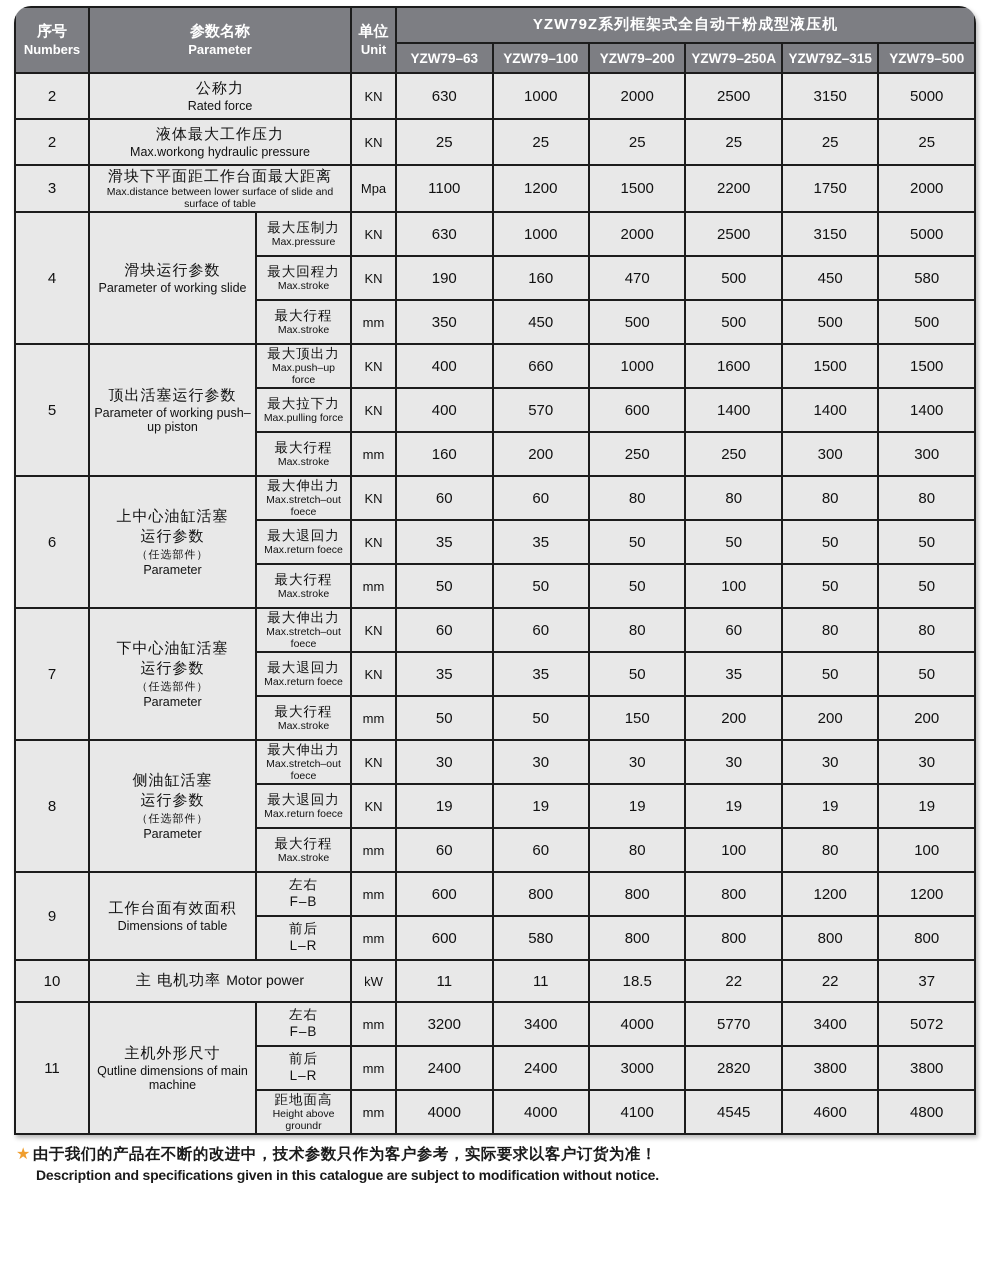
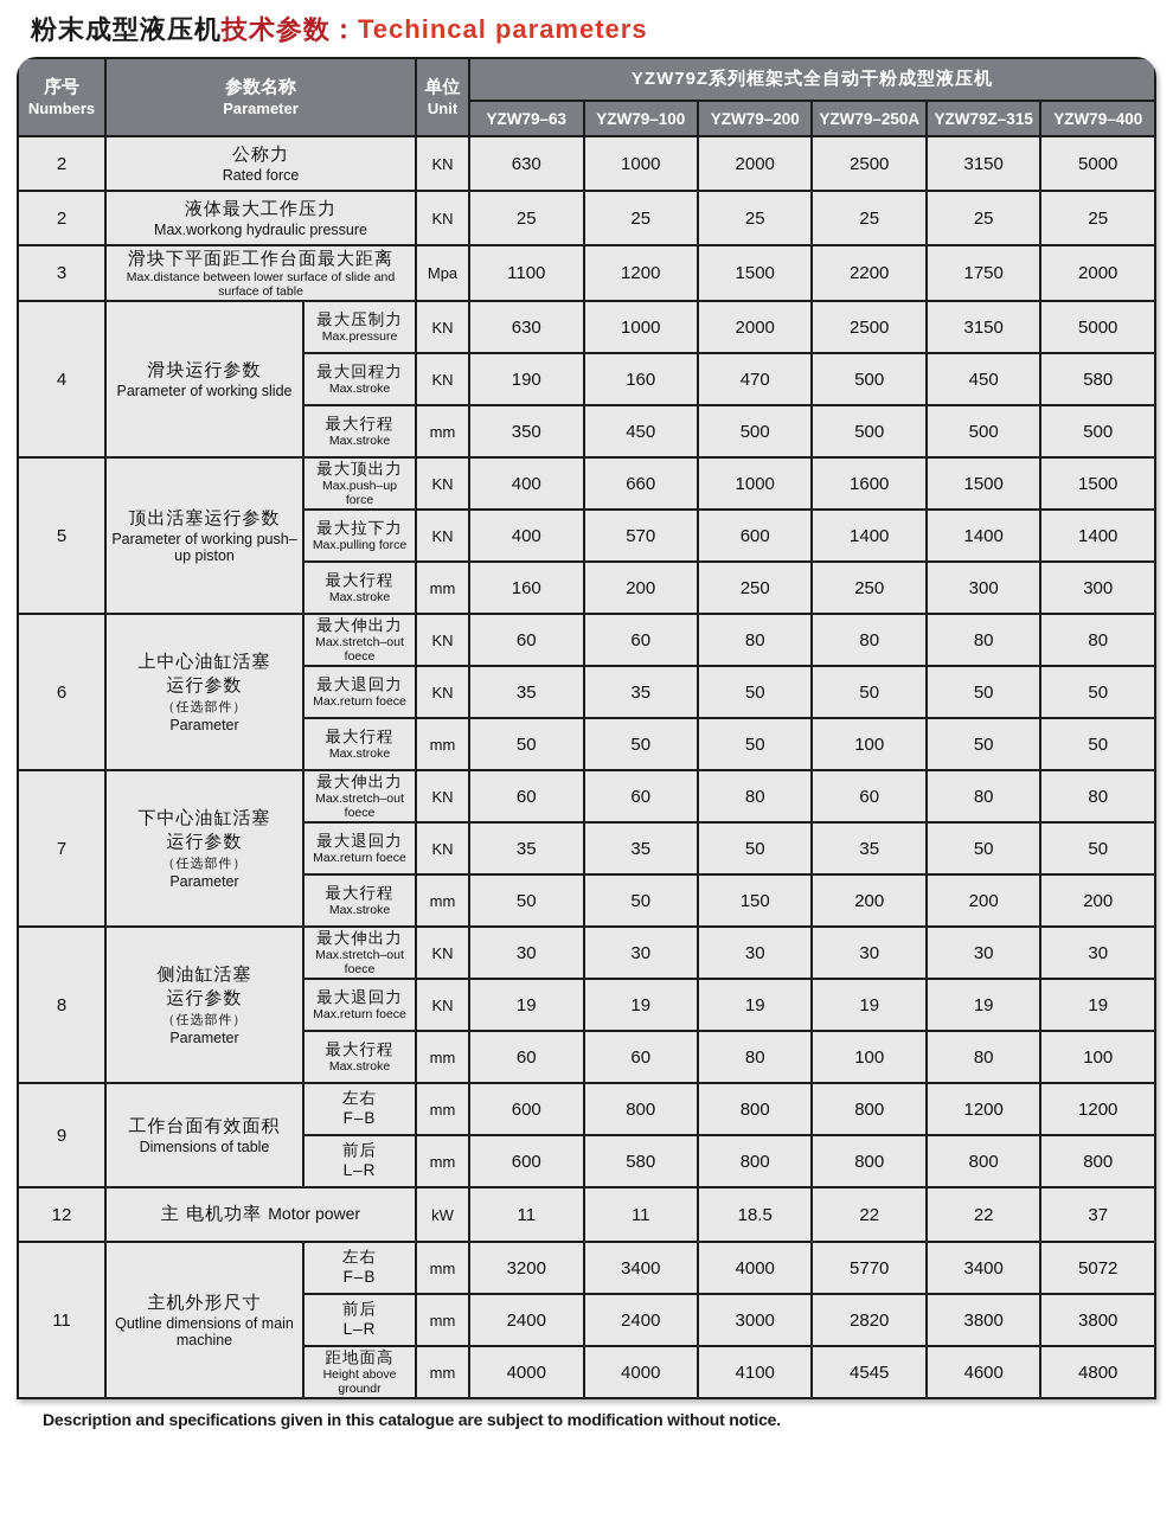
+ 粉末成型液压机技术参数：Techincal parameters
  序号 Numbers	参数名称 Parameter	单位 Unit	YZW79Z系列框架式全自动干粉成型液压机
- YZW79–63	YZW79–100	YZW79–200	YZW79–250A	YZW79Z–315	YZW79–500
+ YZW79–63	YZW79–100	YZW79–200	YZW79–250A	YZW79Z–315	YZW79–400
  2	公称力Rated force	KN	630	1000	2000	2500	3150	5000
  2	液体最大工作压力Max.workong hydraulic pressure	KN	25	25	25	25	25	25
  3	滑块下平面距工作台面最大距离Max.distance between lower surface of slide and surface of table	Mpa	1100	1200	1500	2200	1750	2000
  4	滑块运行参数Parameter of working slide	最大压制力Max.pressure	KN	630	1000	2000	2500	3150	5000
  最大回程力Max.stroke	KN	190	160	470	500	450	580
  最大行程Max.stroke	mm	350	450	500	500	500	500
  5	顶出活塞运行参数Parameter of working push–up piston	最大顶出力Max.push–up force	KN	400	660	1000	1600	1500	1500
  最大拉下力Max.pulling force	KN	400	570	600	1400	1400	1400
  最大行程Max.stroke	mm	160	200	250	250	300	300
  6	上中心油缸活塞运行参数（任选部件）Parameter	最大伸出力Max.stretch–out foece	KN	60	60	80	80	80	80
  最大退回力Max.return foece	KN	35	35	50	50	50	50
  最大行程Max.stroke	mm	50	50	50	100	50	50
  7	下中心油缸活塞运行参数（任选部件）Parameter	最大伸出力Max.stretch–out foece	KN	60	60	80	60	80	80
  最大退回力Max.return foece	KN	35	35	50	35	50	50
  最大行程Max.stroke	mm	50	50	150	200	200	200
  8	侧油缸活塞运行参数（任选部件）Parameter	最大伸出力Max.stretch–out foece	KN	30	30	30	30	30	30
  最大退回力Max.return foece	KN	19	19	19	19	19	19
  最大行程Max.stroke	mm	60	60	80	100	80	100
  9	工作台面有效面积Dimensions of table	左右F–B	mm	600	800	800	800	1200	1200
  前后L–R	mm	600	580	800	800	800	800
- 10	主 电机功率 Motor power	kW	11	11	18.5	22	22	37
+ 12	主 电机功率 Motor power	kW	11	11	18.5	22	22	37
  11	主机外形尺寸Qutline dimensions of main machine	左右F–B	mm	3200	3400	4000	5770	3400	5072
  前后L–R	mm	2400	2400	3000	2820	3800	3800
  距地面高Height above groundr	mm	4000	4000	4100	4545	4600	4800
- ★由于我们的产品在不断的改进中，技术参数只作为客户参考，实际要求以客户订货为准！
  Description and specifications given in this catalogue are subject to modification without notice.
